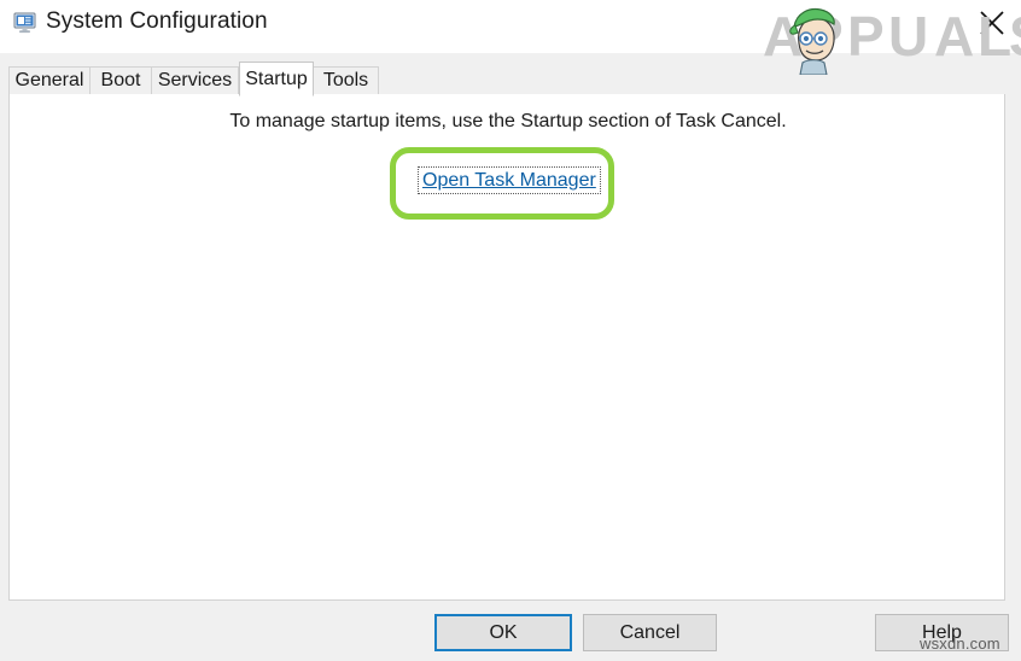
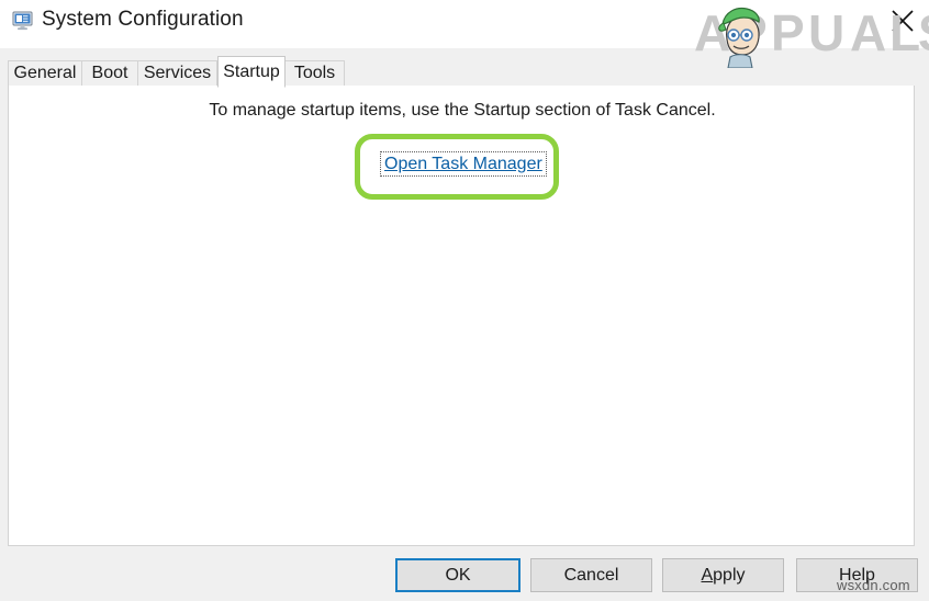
  System Configuration
  General
  Boot
  Services
  Startup
  Tools
  To manage startup items, use the Startup section of Task Cancel.
  Open Task Manager
  OK
  Cancel
+ Apply
  Help
  A
  P
  U
  A
  L
  wsxdn.com
